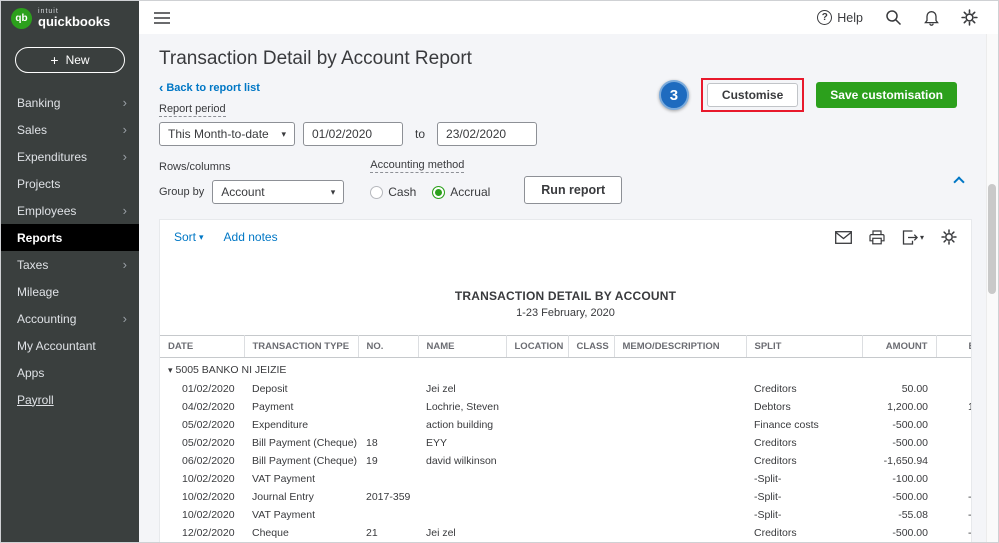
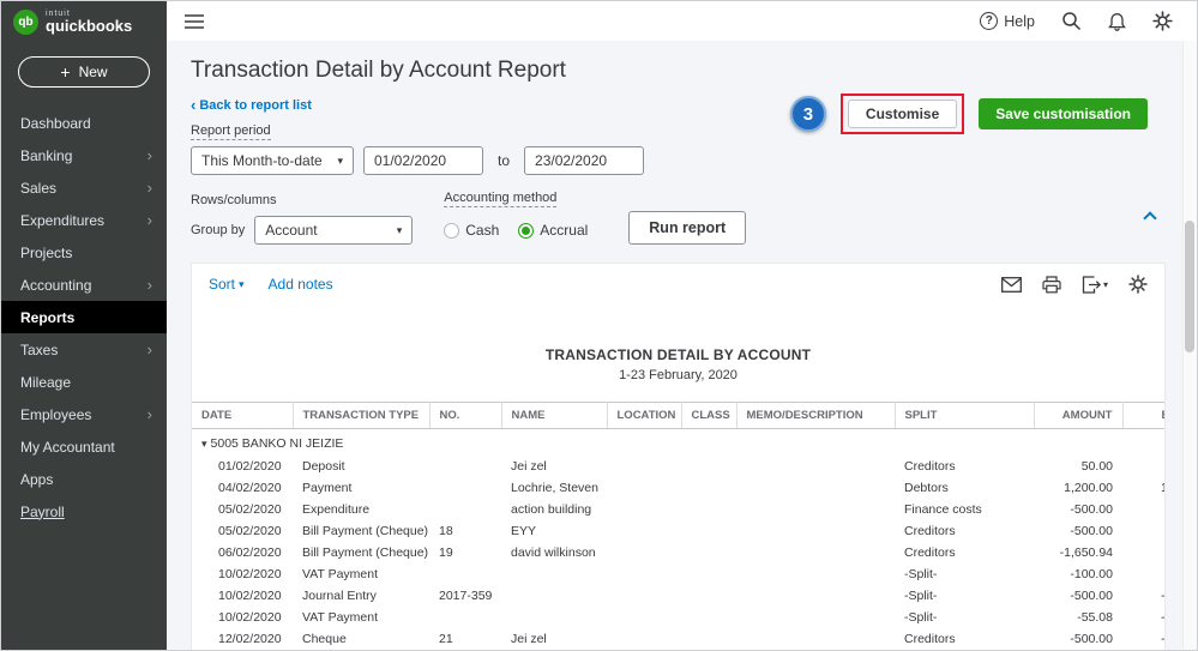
  qb
  quickbooks
  +
  New
+ Dashboard
  Banking
  ›
  Sales
  ›
  Expenditures
  ›
  Projects
- Employees
+ Accounting
  ›
  Reports
  Taxes
  ›
  Mileage
- Accounting
+ Employees
  ›
  My Accountant
  Apps
  Payroll
  ?
  Help
  Transaction Detail by Account Report
  ‹
  Back to report list
  Report period
  This Month-to-date
  ▾
  01/02/2020
  to
  23/02/2020
  Rows/columns
  Group by
  Account
  ▾
  Accounting method
  Cash
  Accrual
  Run report
  3
  Customise
  Save customisation
  Sort
  ▾
  Add notes
  ▾
  TRANSACTION DETAIL BY ACCOUNT
  1-23 February, 2020
  DATE	TRANSACTION TYPE	NO.	NAME	LOCATION	CLASS	MEMO/DESCRIPTION	SPLIT	AMOUNT
  ▾ 5005 BANKO NI JEIZIE
  01/02/2020	Deposit		Jei zel				Creditors	50.00
  04/02/2020	Payment		Lochrie, Steven				Debtors	1,200.00	1
  05/02/2020	Expenditure		action building				Finance costs	-500.00
  05/02/2020	Bill Payment (Cheque)	18	EYY				Creditors	-500.00
  06/02/2020	Bill Payment (Cheque)	19	david wilkinson				Creditors	-1,650.94
  10/02/2020	VAT Payment						-Split-	-100.00
  10/02/2020	Journal Entry	2017-359					-Split-	-500.00	-
  10/02/2020	VAT Payment						-Split-	-55.08	-
  12/02/2020	Cheque	21	Jei zel				Creditors	-500.00	-
